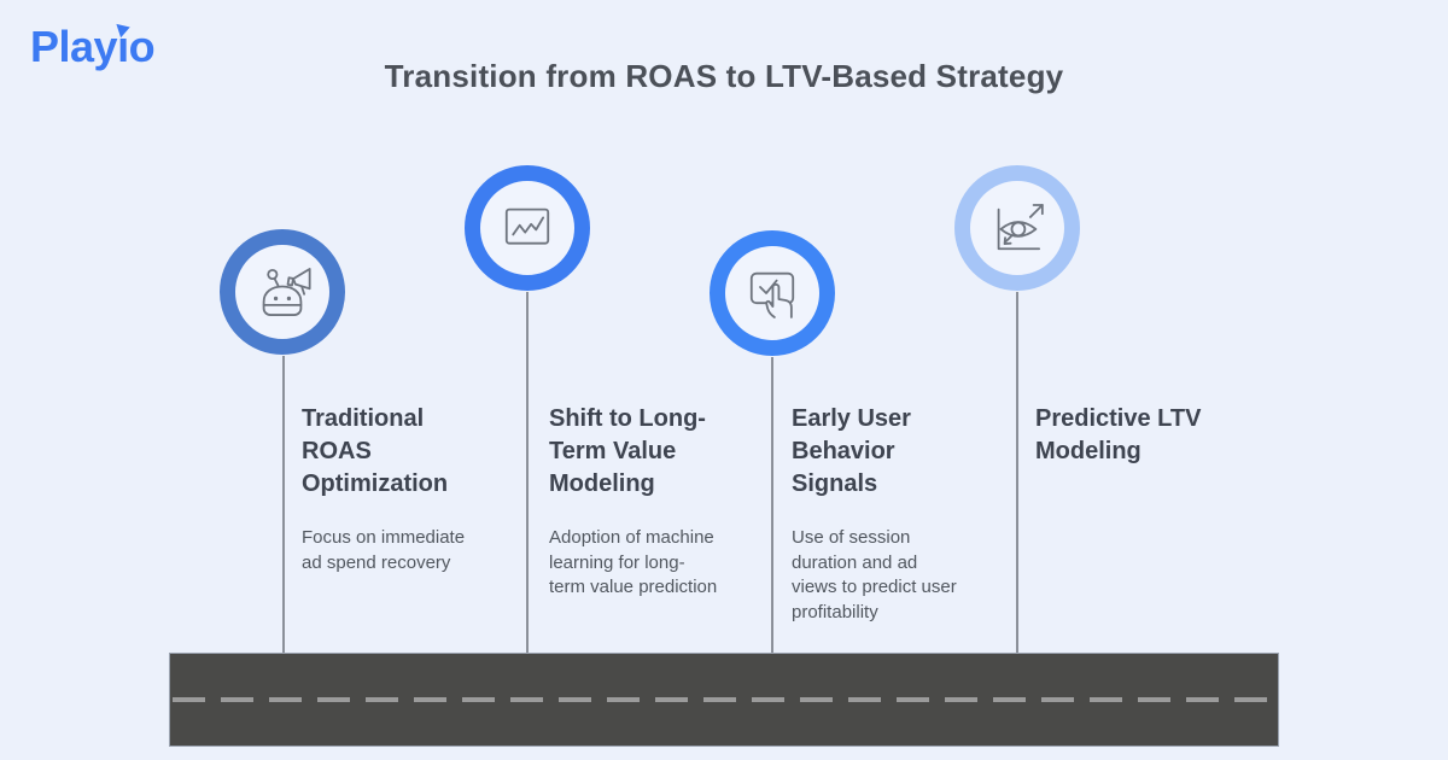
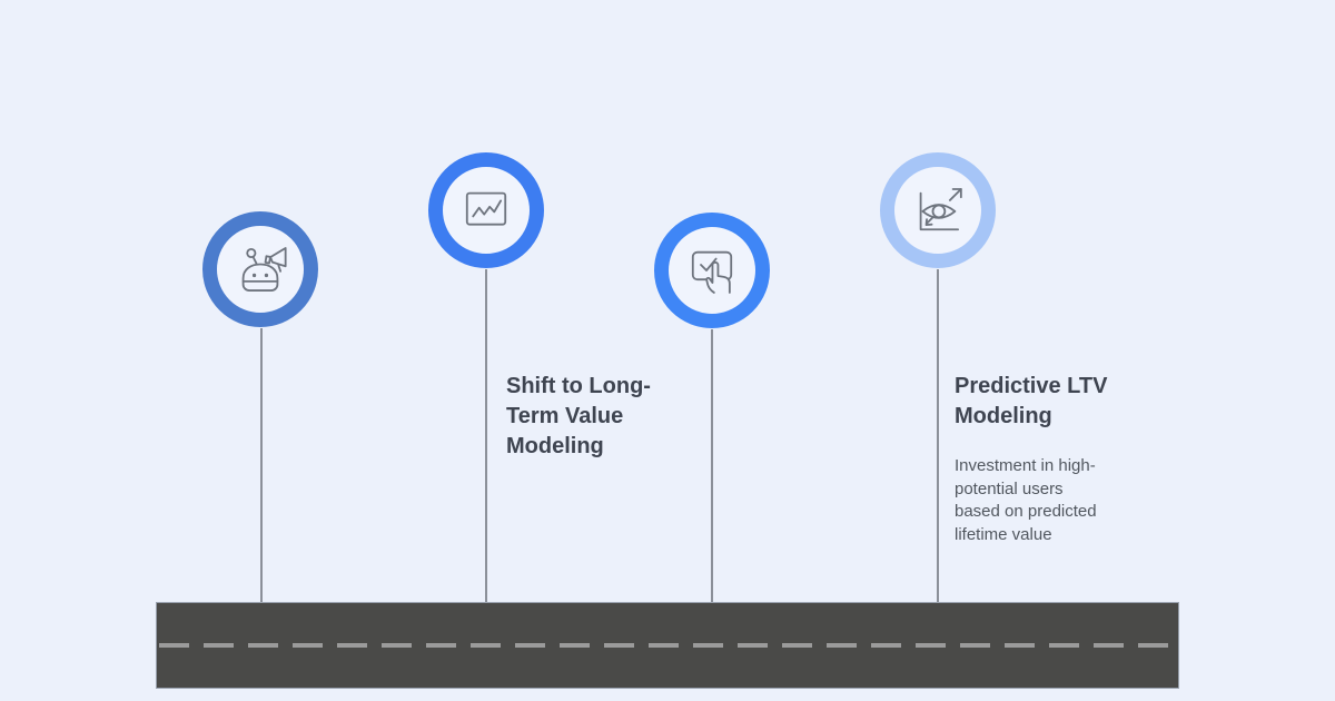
- Playıo
- Transition from ROAS to LTV-Based Strategy
- Traditional
- ROAS
- Optimization
- Focus on immediate
- ad spend recovery
  Shift to Long-
  Term Value
  Modeling
- Adoption of machine
- learning for long-
- term value prediction
- Early User
- Behavior
- Signals
- Use of session
- duration and ad
- views to predict user
- profitability
  Predictive LTV
  Modeling
+ Investment in high-
+ potential users
+ based on predicted
+ lifetime value
